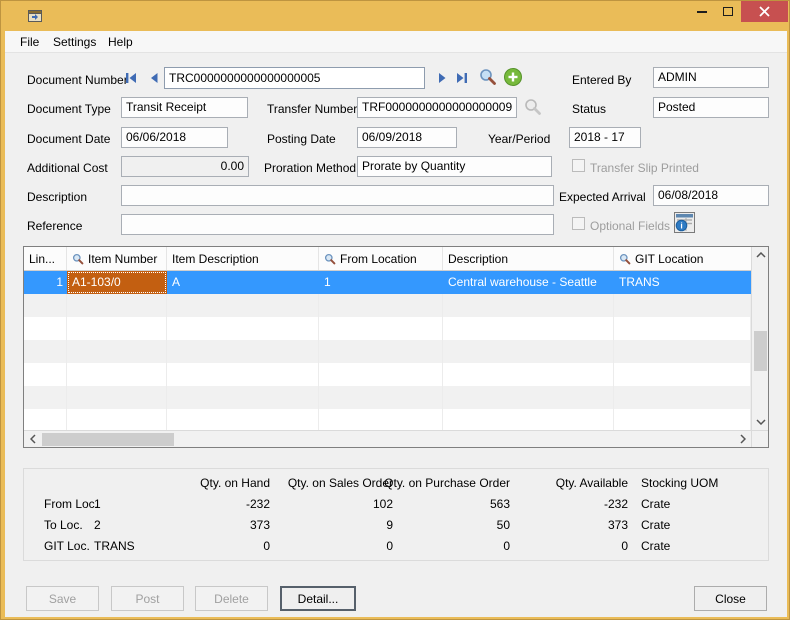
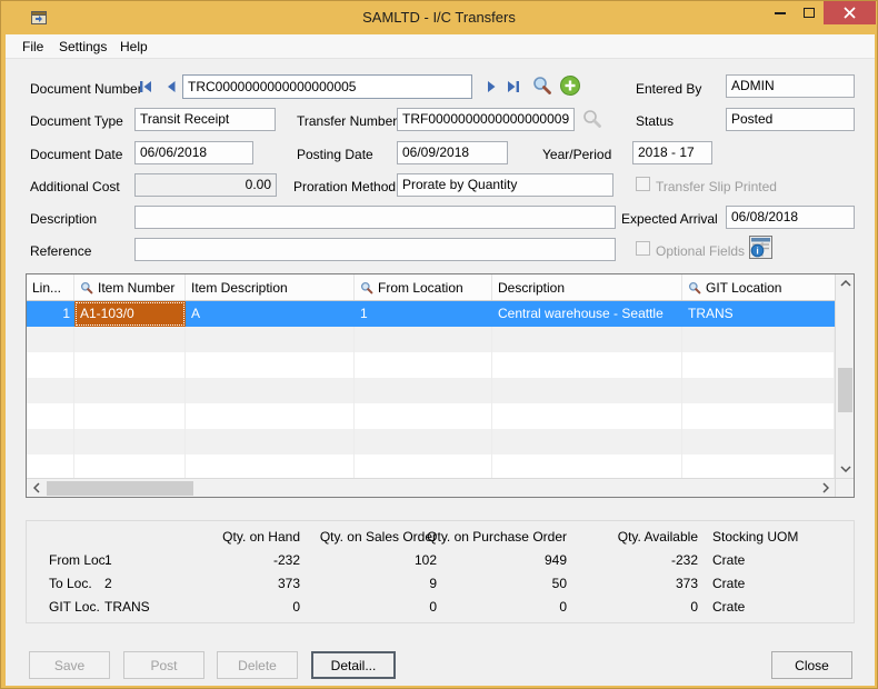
+ SAMLTD - I/C Transfers
  File
  Settings
  Help
  Document Number
  TRC0000000000000000005
  Entered By
  ADMIN
  Document Type
  Transit Receipt
  Transfer Number
  TRF0000000000000000009
  Status
  Posted
  Document Date
  06/06/2018
  Posting Date
  06/09/2018
  Year/Period
  2018 - 17
  Additional Cost
  0.00
  Proration Method
  Prorate by Quantity
  Transfer Slip Printed
  Description
  Expected Arrival
  06/08/2018
  Reference
  Optional Fields
  i
  Lin...
  Item Number
  Item Description
  From Location
  Description
  GIT Location
  1
  A1-103/0
  A
  1
  Central warehouse - Seattle
  TRANS
  Qty. on Hand
  Qty. on Sales Order
  Qty. on Purchase Order
  Qty. Available
  Stocking UOM
  From Loc.
  1
  -232
  102
- 563
+ 949
  -232
  Crate
  To Loc.
  2
  373
  9
  50
  373
  Crate
  GIT Loc.
  TRANS
  0
  0
  0
  0
  Crate
  Save
  Post
  Delete
  Detail...
  Close
